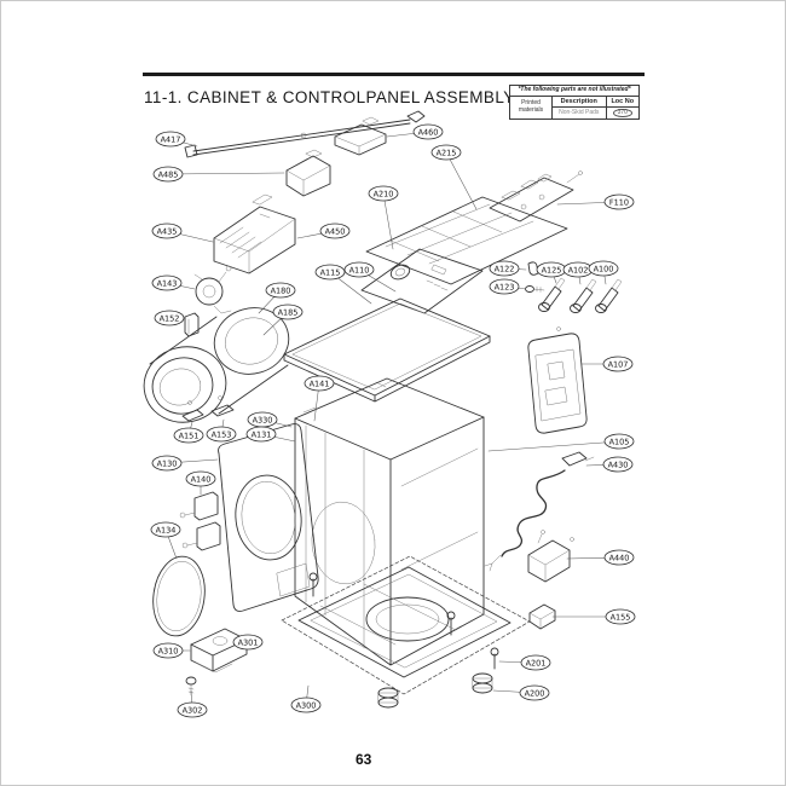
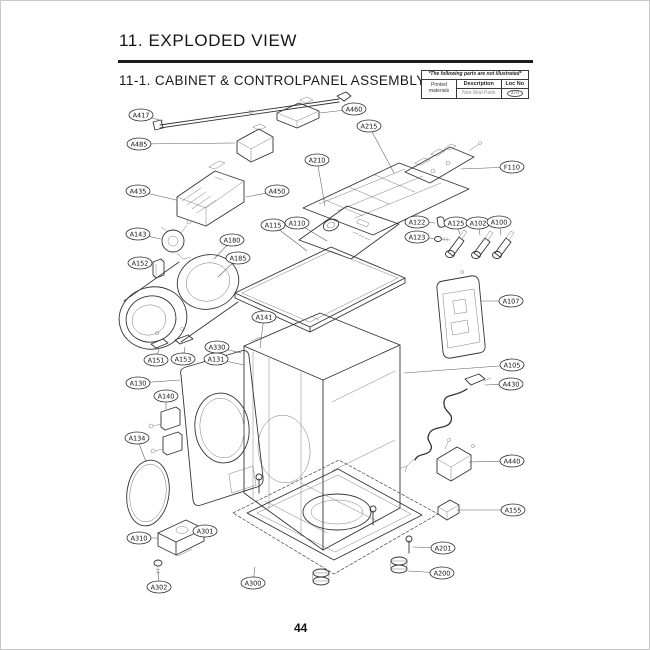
+ 11. EXPLODED VIEW
  11-1. CABINET & CONTROLPANEL ASSEMBL
  A417
  A485
  A435
  A450
  A460
  A215
  A210
  A115
  A110
  A143
  A152
  A180
  A185
  F110
  A122
  A123
  A125
  A102
  A100
  A107
  A105
  A430
  A440
  A201
  A200
  A141
  A330
  A131
  A151
  A153
  A130
  A140
  A134
  A310
  A301
  A302
  A300
- 63
+ 44
